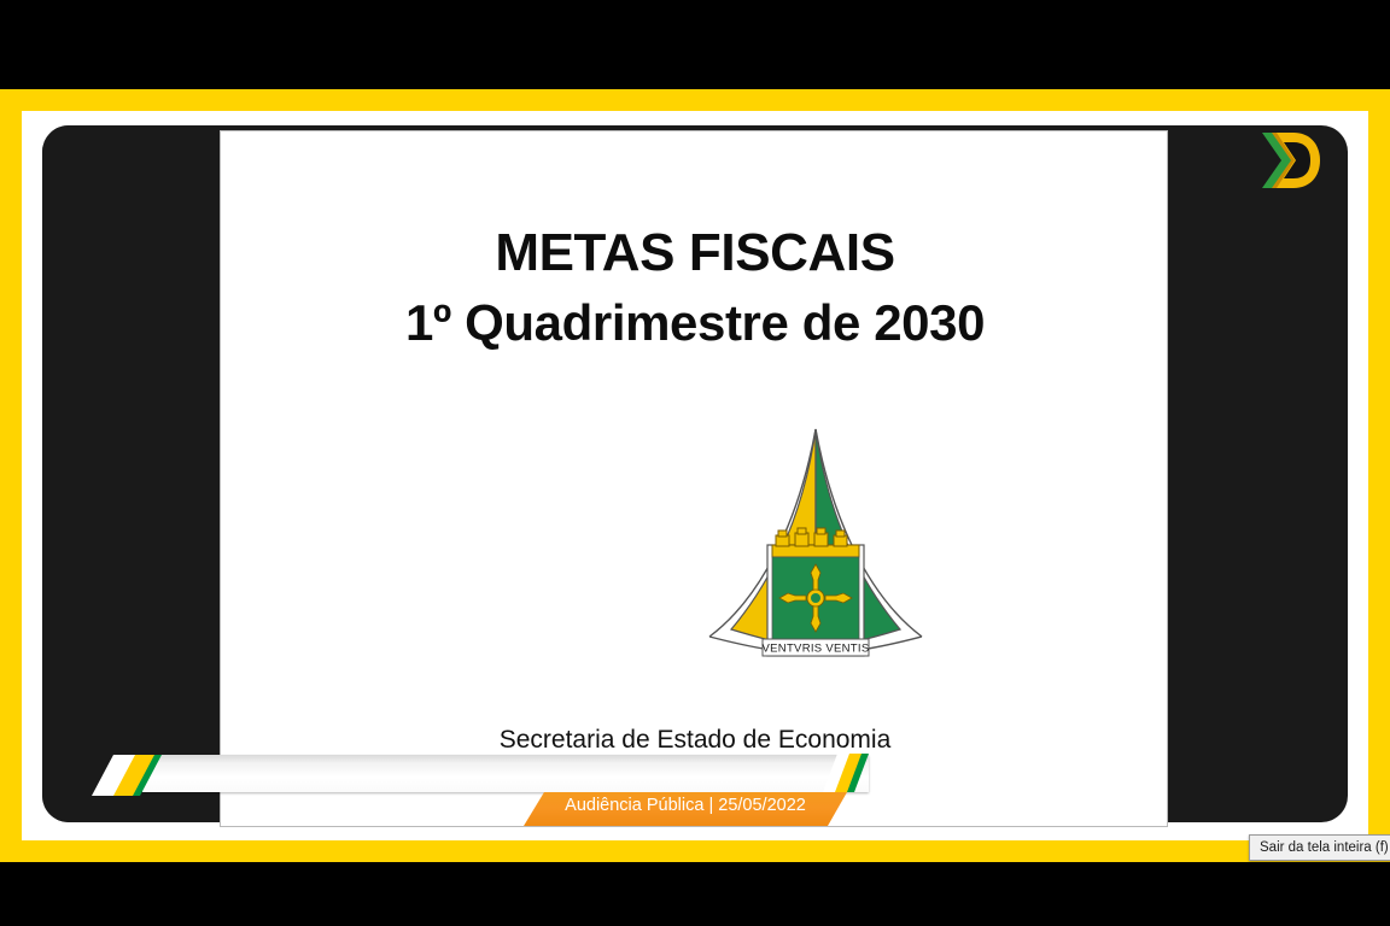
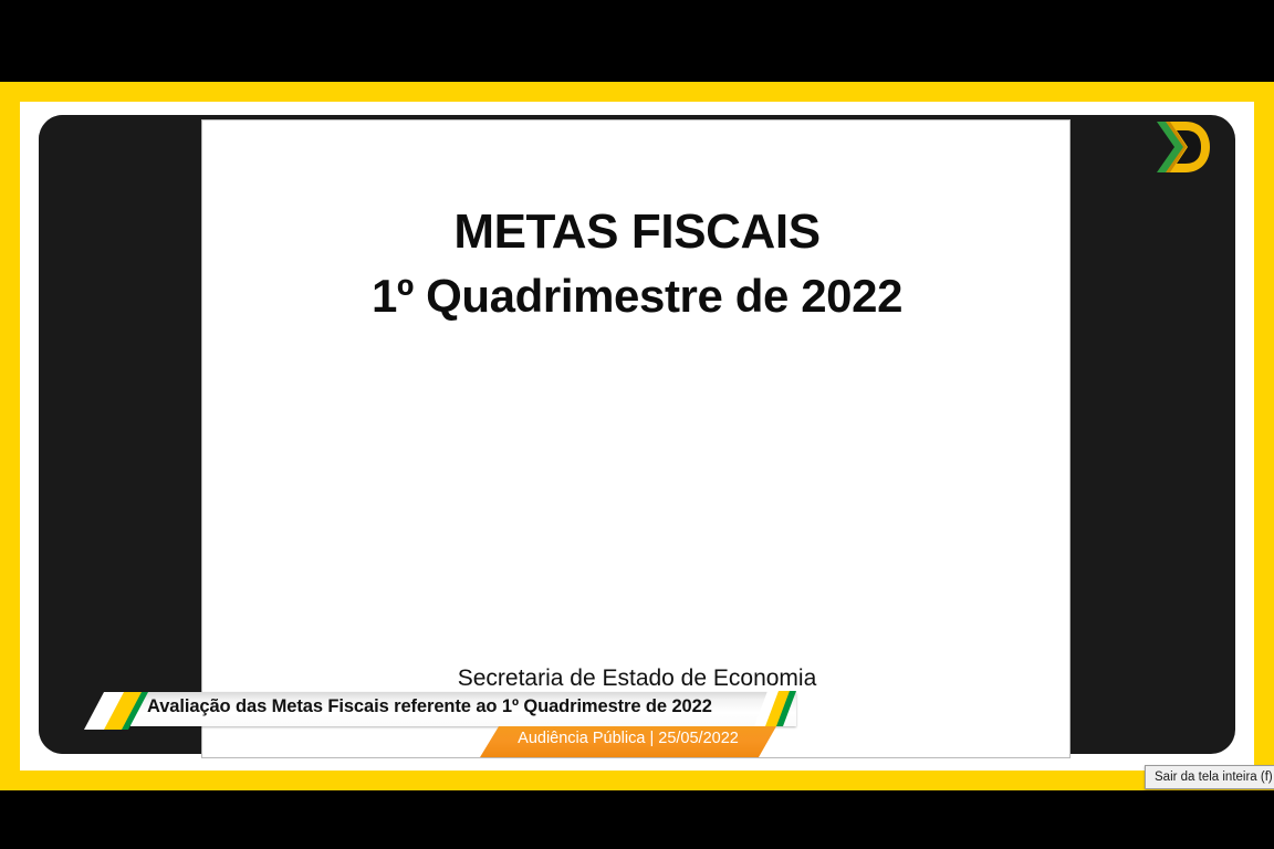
  METAS FISCAIS
- 1º Quadrimestre de 2030
+ 1º Quadrimestre de 2022
- VENTVRIS VENTIS
  Secretaria de Estado de Economia
+ Avaliação das Metas Fiscais referente ao 1º Quadrimestre de 2022
  Audiência Pública | 25/05/2022
  Sair da tela inteira (f)
